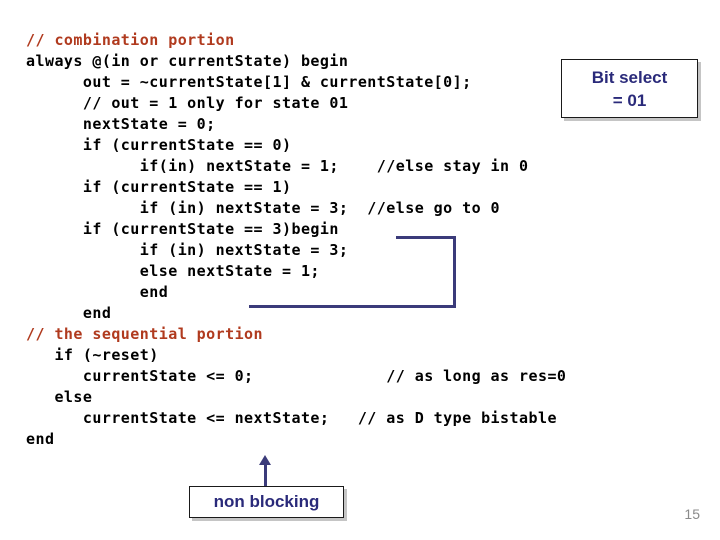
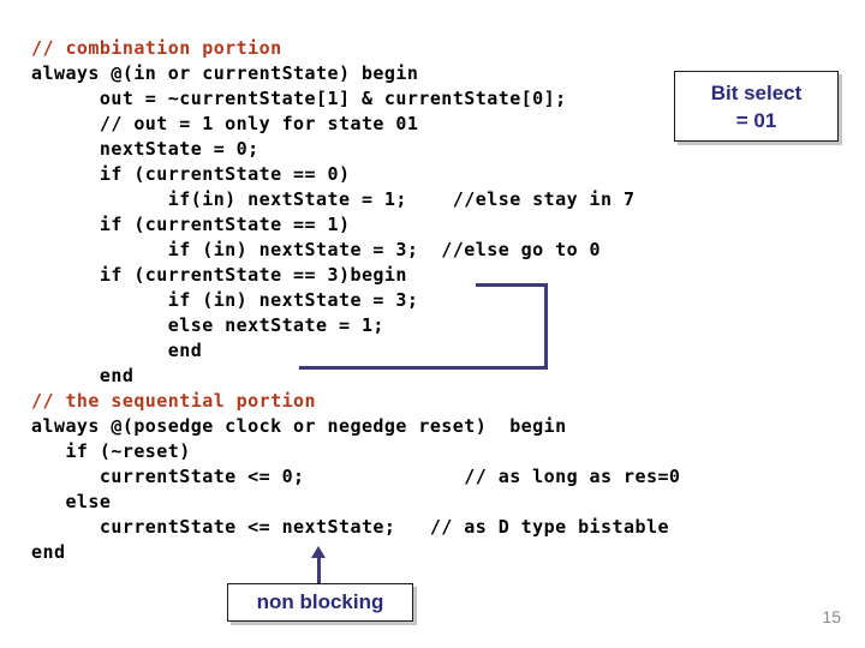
  // combination portion
  always @(in or currentState) begin
  out = ~currentState[1] & currentState[0];
  // out = 1 only for state 01
  nextState = 0;
  if (currentState == 0)
- if(in) nextState = 1; //else stay in 0
+ if(in) nextState = 1; //else stay in 7
  if (currentState == 1)
  if (in) nextState = 3; //else go to 0
  if (currentState == 3)begin
  if (in) nextState = 3;
  else nextState = 1;
  end
  end
  // the sequential portion
+ always @(posedge clock or negedge reset) begin
  if (~reset)
  currentState <= 0; // as long as res=0
  else
  currentState <= nextState; // as D type bistable
  end
  Bit select
  = 01
  non blocking
  15
